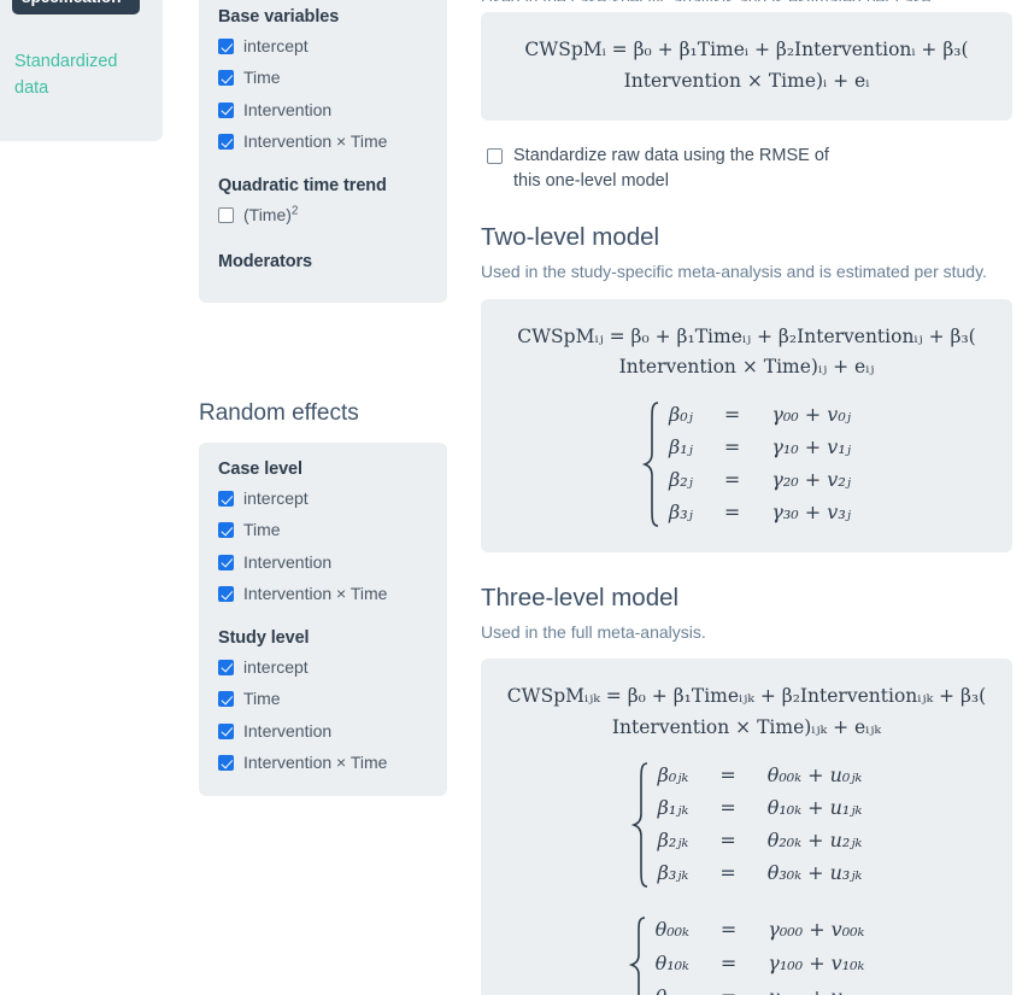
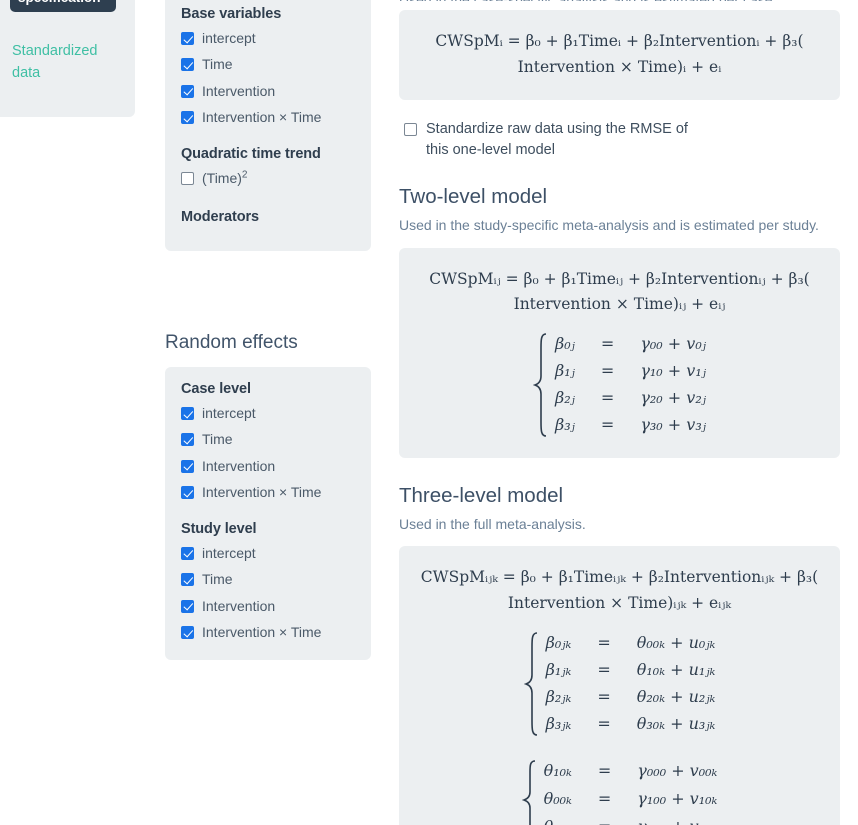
  Standardized data
  Base variables
  intercept
  Time
  Intervention
  Intervention × Time
  Quadratic time trend
  (Time)2
  Moderators
  Random effects
  Case level
  intercept
  Time
  Intervention
  Intervention × Time
  Study level
  intercept
  Time
  Intervention
  Intervention × Time
  Used in the case-specific analysis and is estimated per case.
  CWSpMᵢ = β₀ + β₁Timeᵢ + β₂Interventionᵢ + β₃(
  Intervention × Time)ᵢ + eᵢ
  Standardize raw data using the RMSE of this one-level model
  Two-level model
  Used in the study-specific meta-analysis and is estimated per study.
  CWSpMᵢⱼ = β₀ + β₁Timeᵢⱼ + β₂Interventionᵢⱼ + β₃(
  Intervention × Time)ᵢⱼ + eᵢⱼ
  β₀ⱼ
  =
  γ₀₀ + v₀ⱼ
  β₁ⱼ
  =
  γ₁₀ + v₁ⱼ
  β₂ⱼ
  =
  γ₂₀ + v₂ⱼ
  β₃ⱼ
  =
  γ₃₀ + v₃ⱼ
  Three-level model
  Used in the full meta-analysis.
  CWSpMᵢⱼₖ = β₀ + β₁Timeᵢⱼₖ + β₂Interventionᵢⱼₖ + β₃(
  Intervention × Time)ᵢⱼₖ + eᵢⱼₖ
  β₀ⱼₖ
  =
  θ₀₀ₖ + u₀ⱼₖ
  β₁ⱼₖ
  =
  θ₁₀ₖ + u₁ⱼₖ
  β₂ⱼₖ
  =
  θ₂₀ₖ + u₂ⱼₖ
  β₃ⱼₖ
  =
  θ₃₀ₖ + u₃ⱼₖ
- θ₀₀ₖ
+ θ₁₀ₖ
  =
  γ₀₀₀ + v₀₀ₖ
- θ₁₀ₖ
+ θ₀₀ₖ
  =
  γ₁₀₀ + v₁₀ₖ
